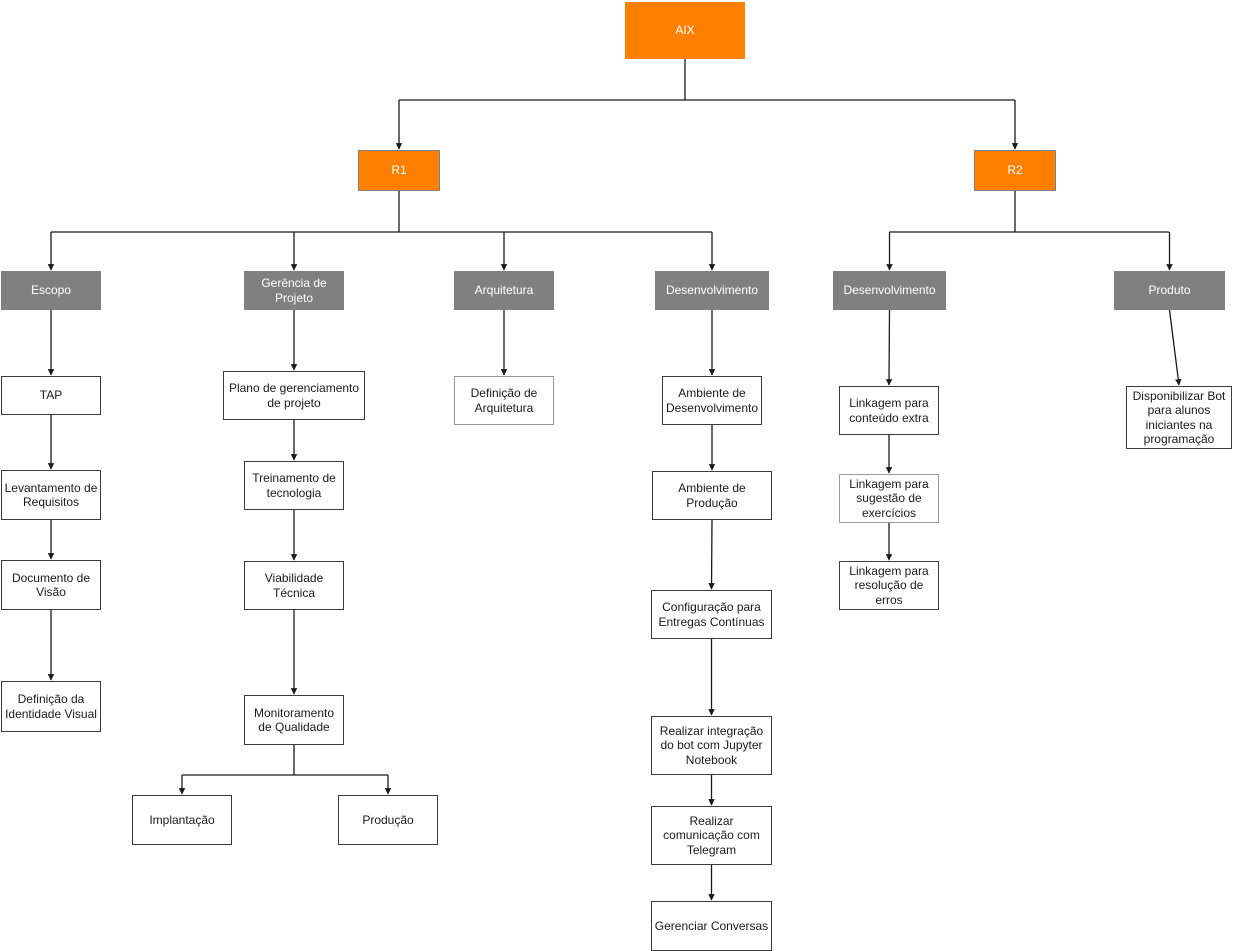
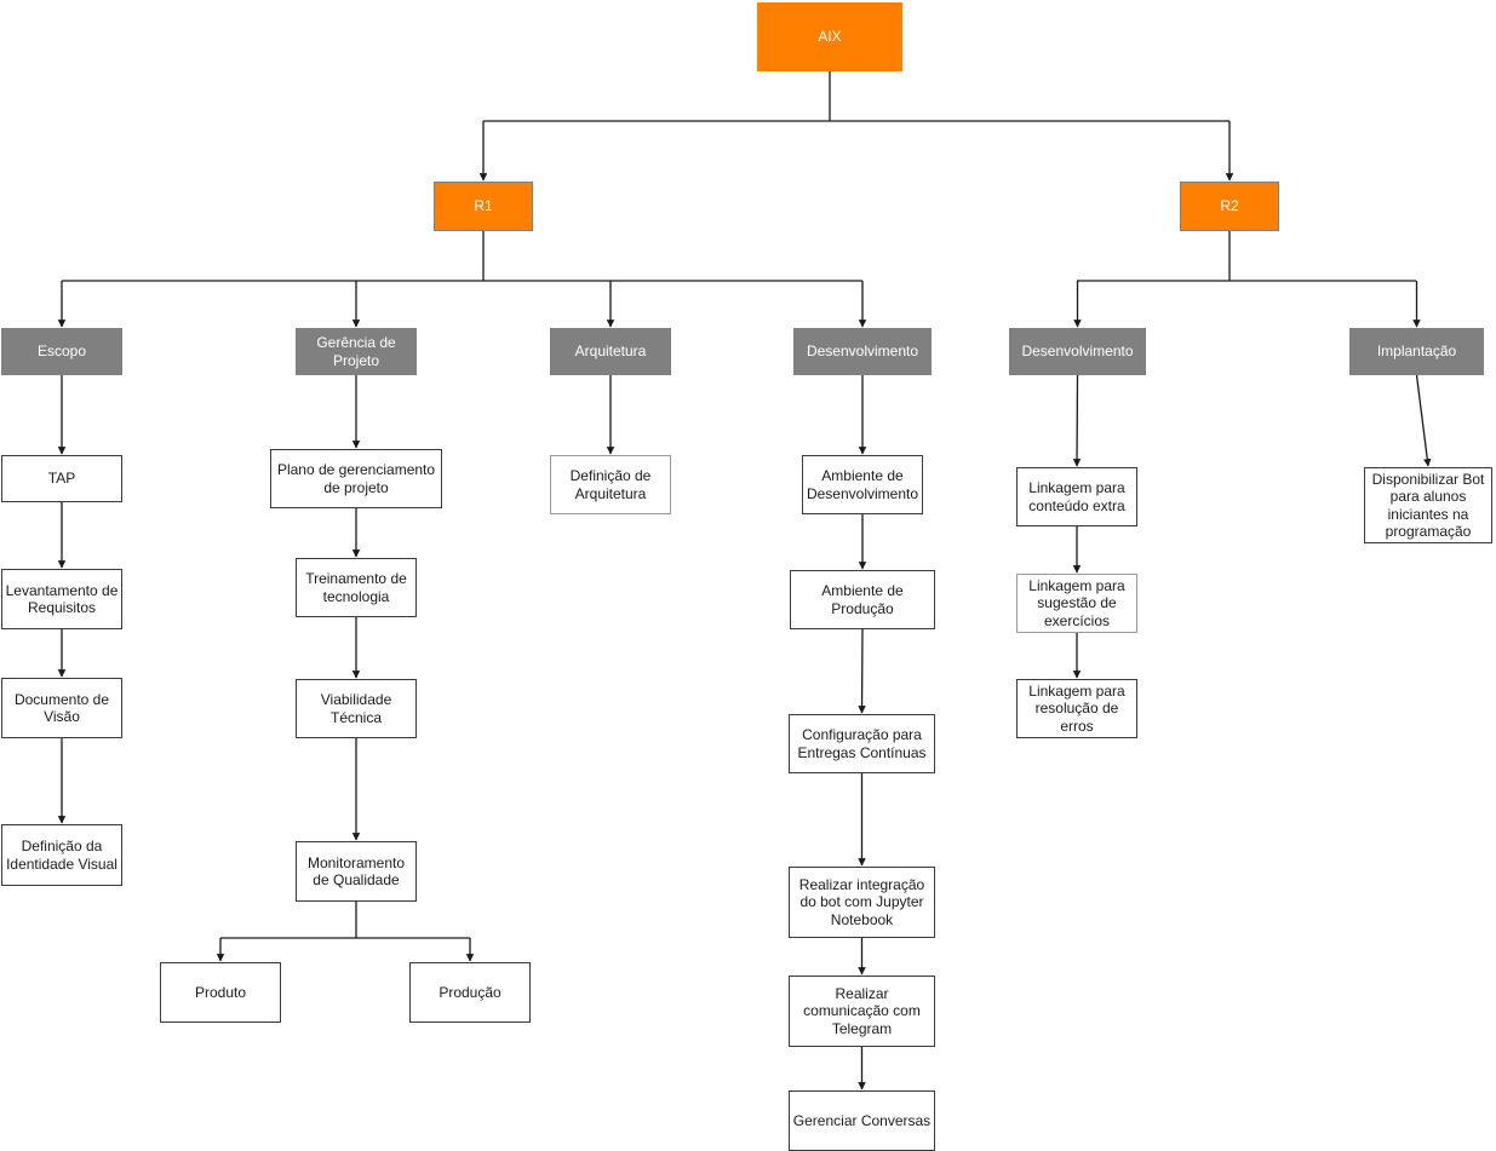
  AIX
  R1
  R2
  Escopo
  Gerência de
  Projeto
  Arquitetura
  Desenvolvimento
  Desenvolvimento
- Produto
+ Implantação
  TAP
  Levantamento de
  Requisitos
  Documento de
  Visão
  Definição da
  Identidade Visual
  Plano de gerenciamento
  de projeto
  Treinamento de
  tecnologia
  Viabilidade
  Técnica
  Monitoramento
  de Qualidade
- Implantação
+ Produto
  Produção
  Definição de
  Arquitetura
  Ambiente de
  Desenvolvimento
  Ambiente de
  Produção
  Configuração para
  Entregas Contínuas
  Realizar integração
  do bot com Jupyter
  Notebook
  Realizar
  comunicação com
  Telegram
  Gerenciar Conversas
  Linkagem para
  conteúdo extra
  Linkagem para
  sugestão de
  exercícios
  Linkagem para
  resolução de
  erros
  Disponibilizar Bot
  para alunos
  iniciantes na
  programação
